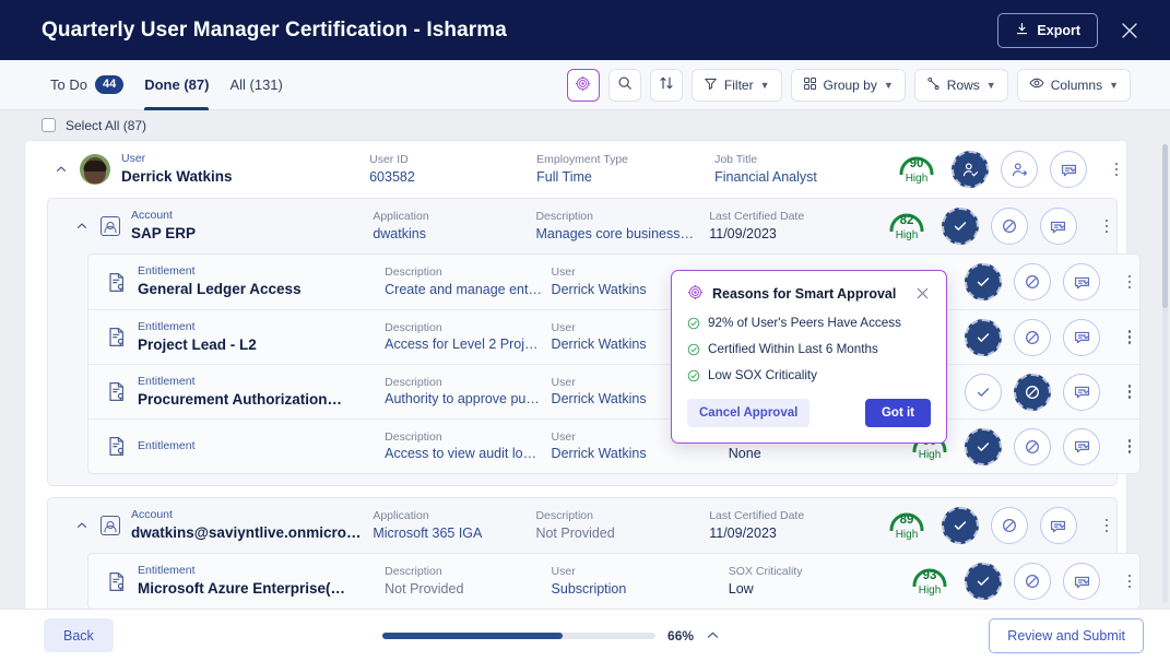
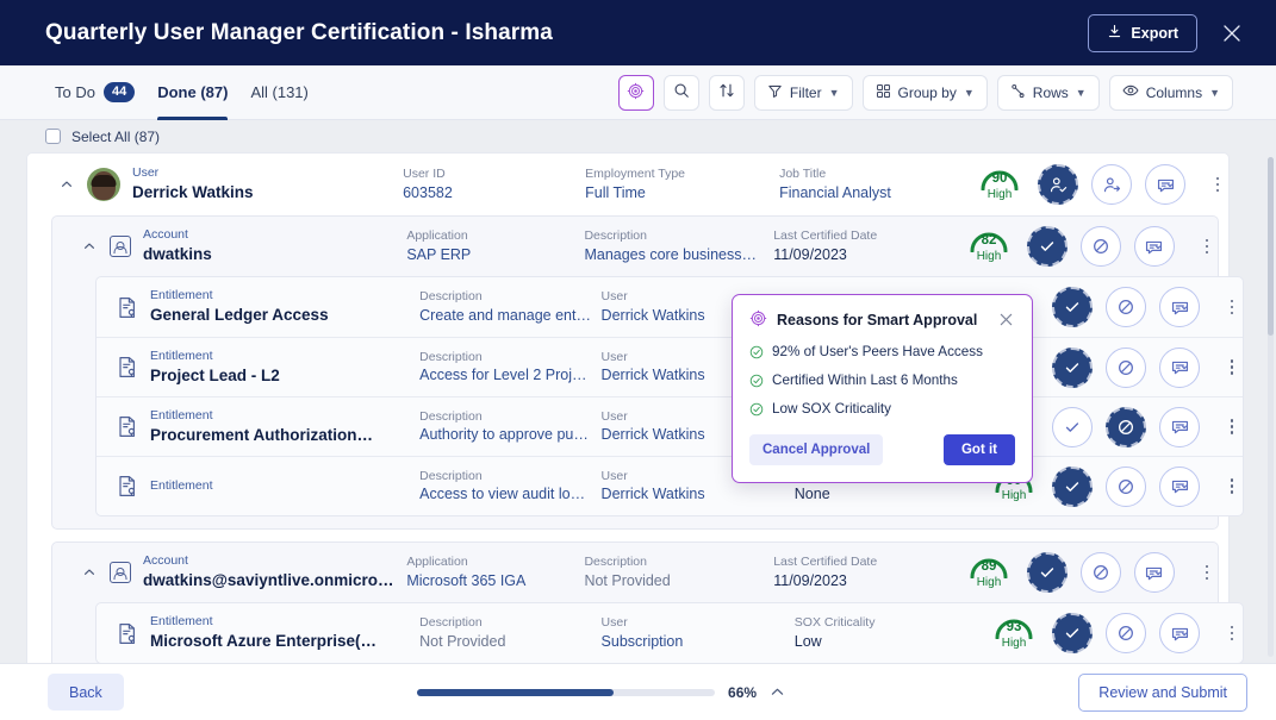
  Quarterly User Manager Certification - Isharma
  Export
  To Do
  44
  Done (87)
  All (131)
  Filter
  ▼
  Group by
  ▼
  Rows
  ▼
  Columns
  ▼
  Select All (87)
  User
  Derrick Watkins
  User ID
  603582
  Employment Type
  Full Time
  Job Title
  Financial Analyst
  90
  High
  Account
- SAP ERP
+ dwatkins
  Application
- dwatkins
+ SAP ERP
  Description
  Manages core business…
  Last Certified Date
  11/09/2023
  82
  High
  Entitlement
  General Ledger Access
  Description
  Create and manage ent…
  User
  Derrick Watkins
  Entitlement
  Project Lead - L2
  Description
  Access for Level 2 Proj…
  User
  Derrick Watkins
  Entitlement
  Procurement Authorization…
  Description
  Authority to approve pu…
  User
  Derrick Watkins
  Entitlement
  Description
  Access to view audit lo…
  User
  Derrick Watkins
  None
  High
  Account
  dwatkins@saviyntlive.onmicro…
  Application
  Microsoft 365 IGA
  Description
  Not Provided
  Last Certified Date
  11/09/2023
  89
  High
  Entitlement
  Microsoft Azure Enterprise(…
  Description
  Not Provided
  User
  Subscription
  SOX Criticality
  Low
  93
  High
  Reasons for Smart Approval
  92% of User's Peers Have Access
  Certified Within Last 6 Months
  Low SOX Criticality
  Cancel Approval
  Got it
  Back
  66%
  Review and Submit
